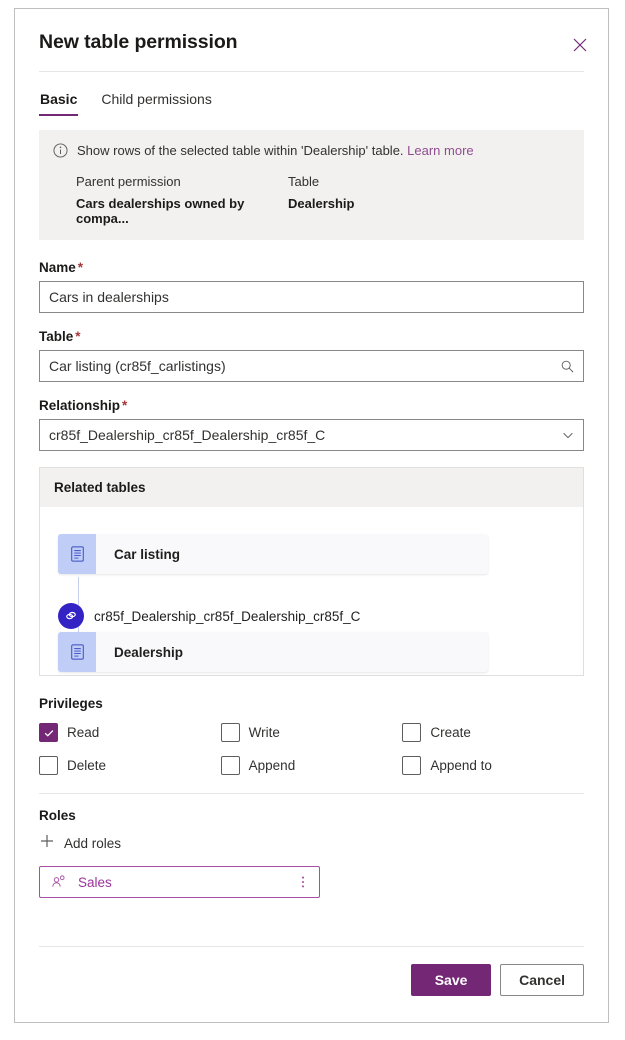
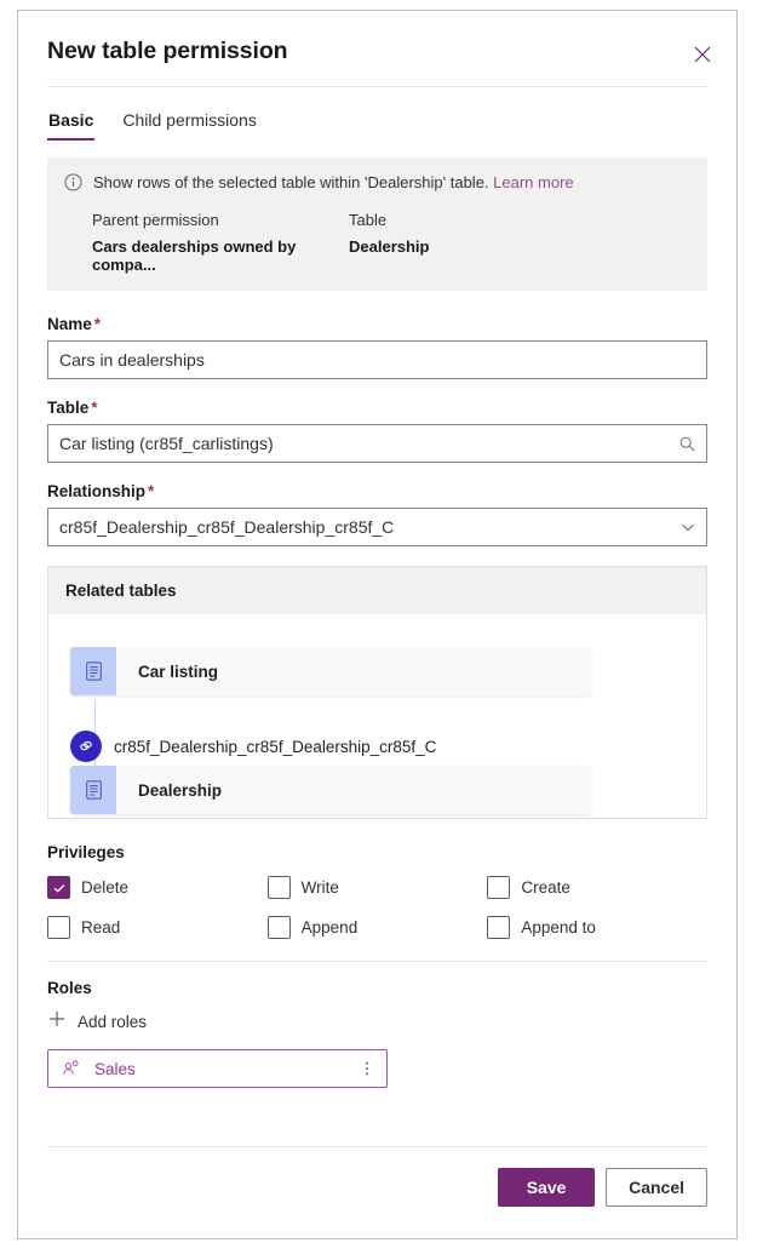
  New table permission
  Basic
  Child permissions
  Show rows of the selected table within 'Dealership' table. Learn more
  Parent permission
  Table
  Cars dealerships owned by compa...
  Dealership
  Name *
  Cars in dealerships
  Table *
  Car listing (cr85f_carlistings)
  Relationship *
  cr85f_Dealership_cr85f_Dealership_cr85f_C
  Related tables
  Car listing
  cr85f_Dealership_cr85f_Dealership_cr85f_C
  Dealership
  Privileges
- Read
+ Delete
  Write
  Create
- Delete
+ Read
  Append
  Append to
  Roles
  Add roles
  Sales
  Save
  Cancel
